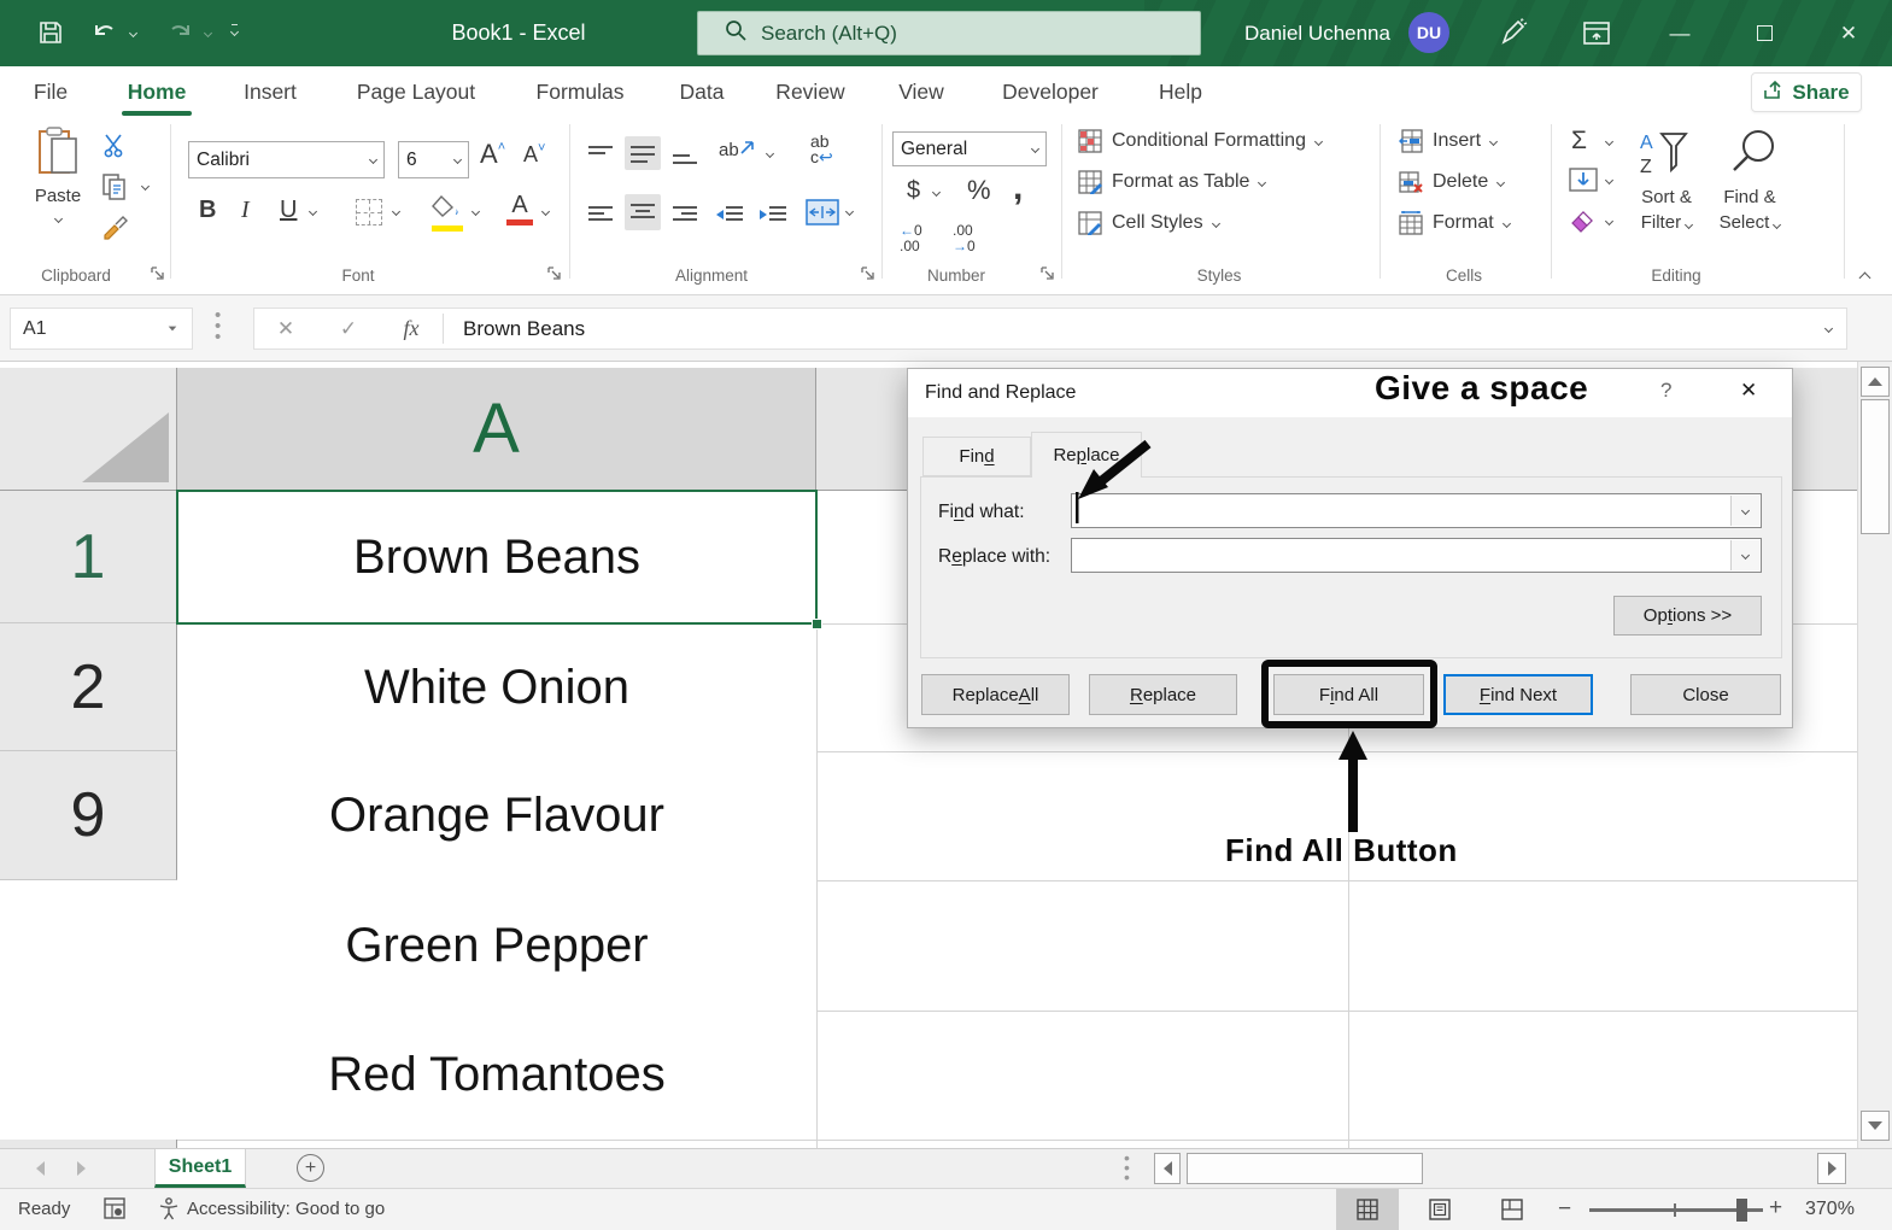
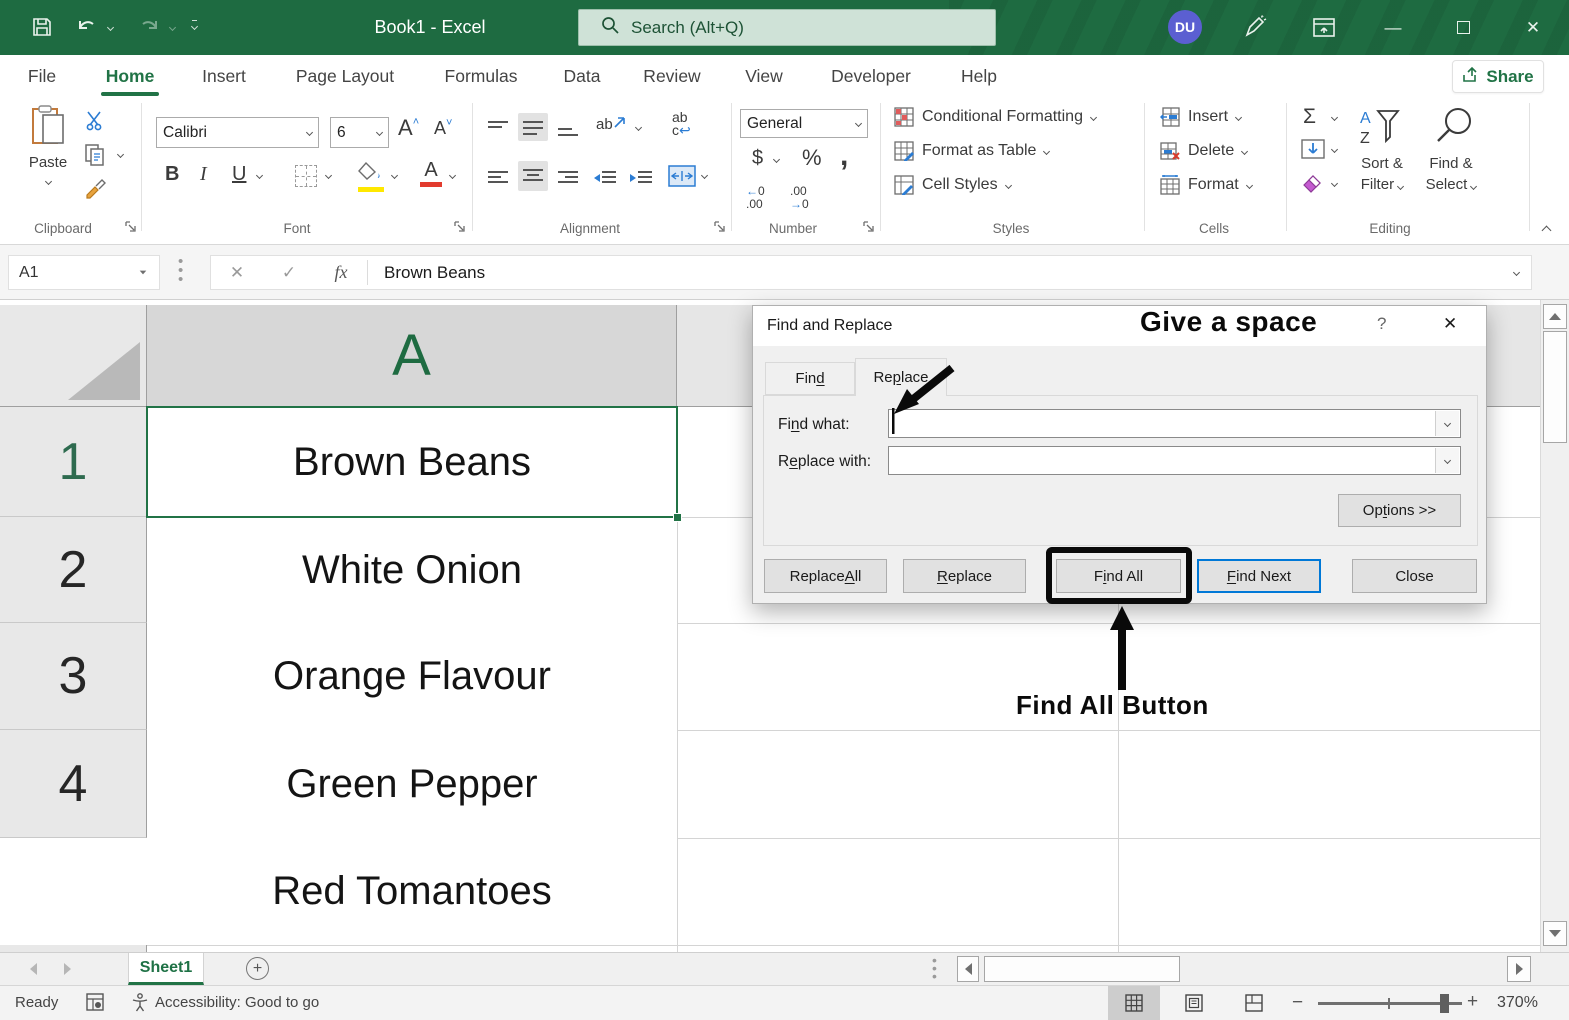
  Book1 - Excel
  Search (Alt+Q)
- Daniel Uchenna
  DU
  —
  ✕
  File
  Home
  Insert
  Page Layout
  Formulas
  Data
  Review
  View
  Developer
  Help
  Share
  Paste
  Clipboard
  Calibri
  6
  A˄
  A˅
  B
  I
  U
  A
  Font
  ab
  ab
  c↩
  Alignment
  General
  $
  %
  ,
  ←0
  .00
  .00
  →0
  Number
  Conditional Formatting
  Format as Table
  Cell Styles
  Styles
  Insert
  Delete
  Format
  Cells
  Σ
  A
  Z
  Sort &
  Filter
  Find &
  Select
  Editing
  A1
  •
  •
  •
  ✕
  ✓
  fx
  Brown Beans
  A
  1
  2
- 9
+ 3
+ 4
  Brown Beans
  White Onion
  Orange Flavour
  Green Pepper
  Red Tomantoes
  Find and Replace
  ?
  ✕
  Fin
  d
  Re
  p
  lace
  Find what:
  Replace with:
  Op
  t
  ions >>
  Replace
  A
  ll
  R
  eplace
  F
  i
  nd All
  F
  ind Next
  Close
  Give a space
  Find All Button
  Sheet1
  +
  •
  •
  •
  Ready
  Accessibility: Good to go
  −
  +
  370%
